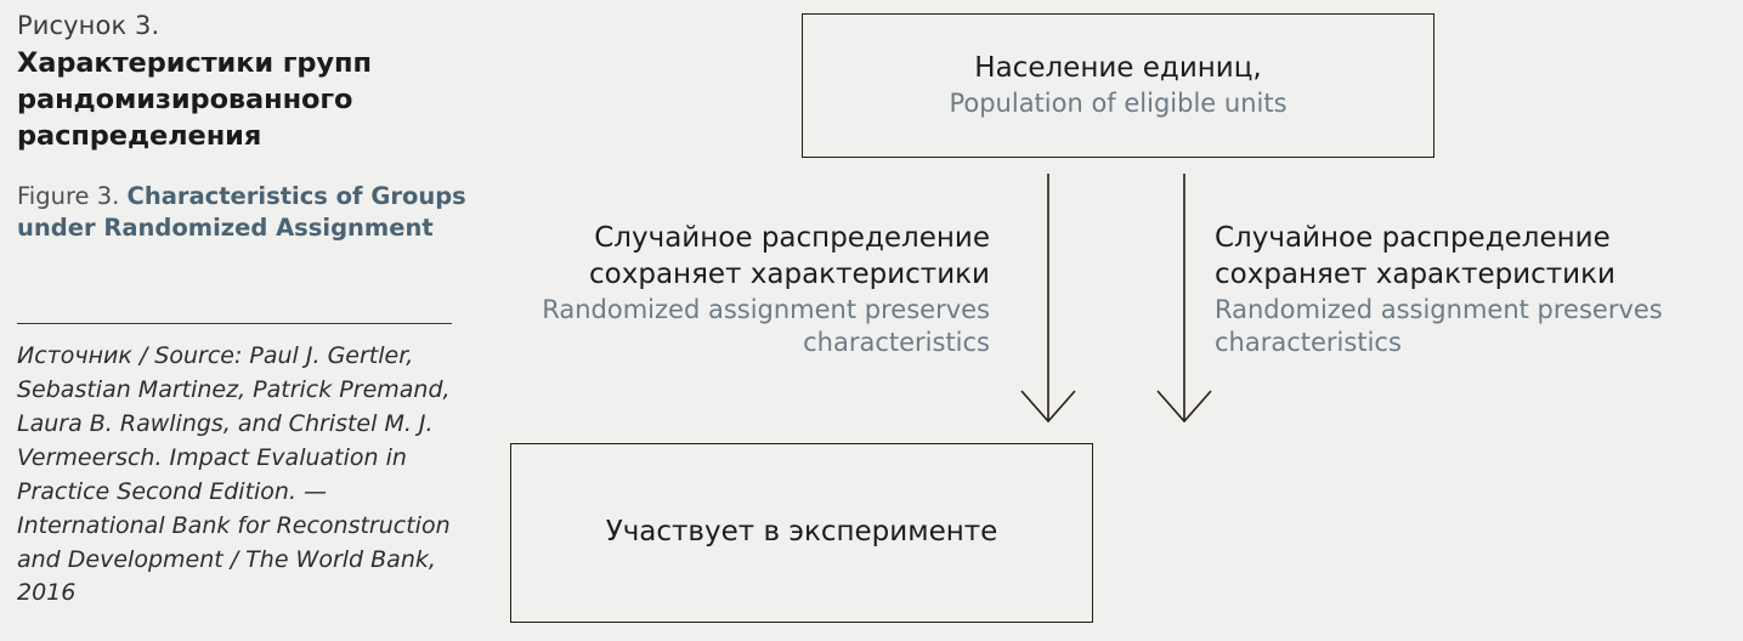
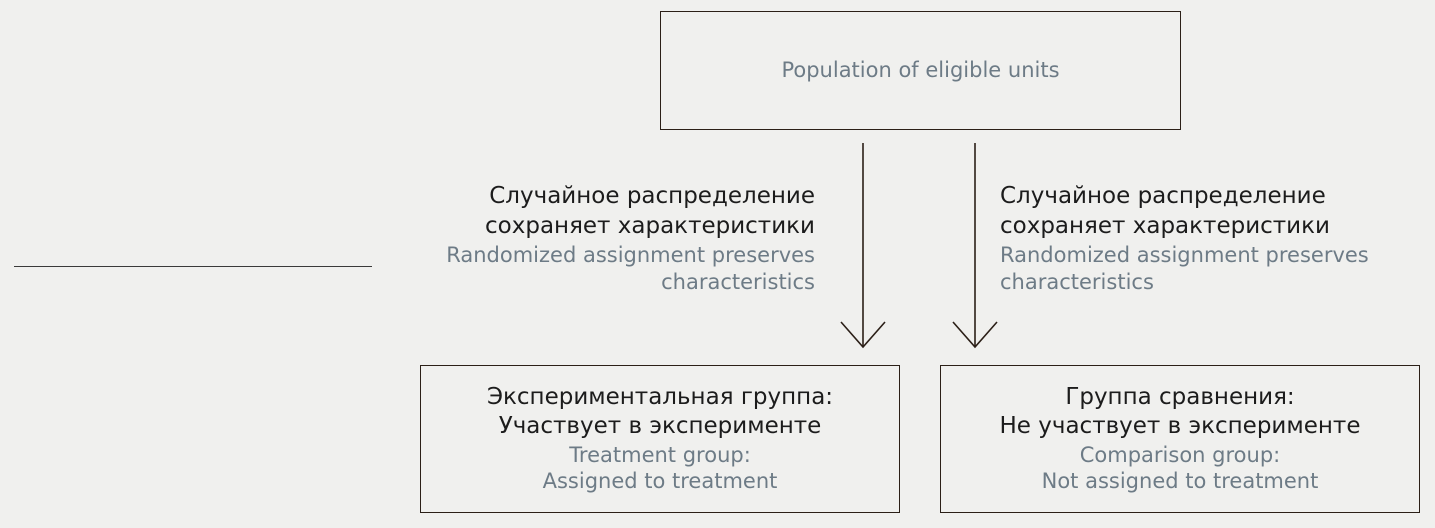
- Рисунок 3.
- Характеристики групп рандомизированного распределения
- Figure 3. Characteristics of Groups under Randomized Assignment
- Источник / Source: Paul J. Gertler, Sebastian Martinez, Patrick Premand, Laura B. Rawlings, and Christel M. J. Vermeersch. Impact Evaluation in Practice Second Edition. — International Bank for Reconstruction and Development / The World Bank, 2016
- Население единиц,
  Population of eligible units
  Случайное распределение
  сохраняет характеристики
  Randomized assignment preserves
  characteristics
  Случайное распределение
  сохраняет характеристики
  Randomized assignment preserves
  characteristics
+ Экспериментальная группа:
  Участвует в эксперименте
+ Treatment group:
+ Assigned to treatment
+ Группа сравнения:
+ Не участвует в эксперименте
+ Comparison group:
+ Not assigned to treatment
